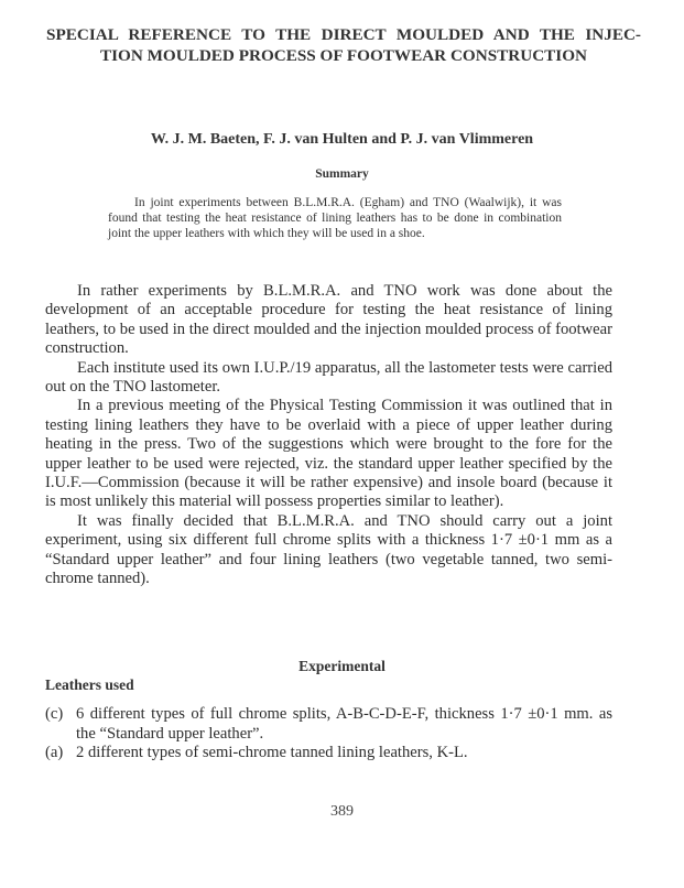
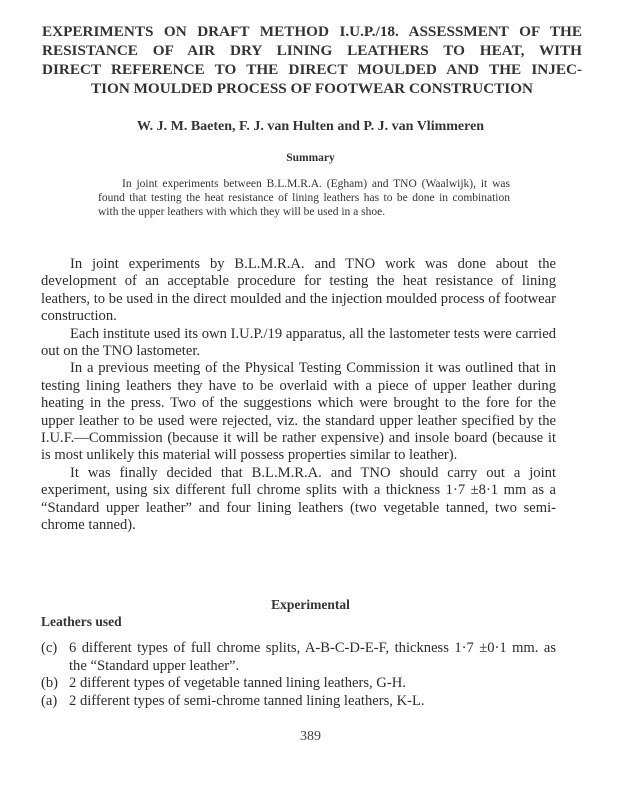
+ EXPERIMENTS ON DRAFT METHOD I.U.P./18. ASSESSMENT OF THE
+ RESISTANCE OF AIR DRY LINING LEATHERS TO HEAT, WITH
- SPECIAL REFERENCE TO THE DIRECT MOULDED AND THE INJEC-
+ DIRECT REFERENCE TO THE DIRECT MOULDED AND THE INJEC-
  TION MOULDED PROCESS OF FOOTWEAR CONSTRUCTION
  W. J. M. Baeten, F. J. van Hulten and P. J. van Vlimmeren
  Summary
- In joint experiments between B.L.M.R.A. (Egham) and TNO (Waalwijk), it was found that testing the heat resistance of lining leathers has to be done in combination joint the upper leathers with which they will be used in a shoe.
+ In joint experiments between B.L.M.R.A. (Egham) and TNO (Waalwijk), it was found that testing the heat resistance of lining leathers has to be done in combination with the upper leathers with which they will be used in a shoe.
- In rather experiments by B.L.M.R.A. and TNO work was done about the development of an acceptable procedure for testing the heat resistance of lining leathers, to be used in the direct moulded and the injection moulded process of footwear construction.
+ In joint experiments by B.L.M.R.A. and TNO work was done about the development of an acceptable procedure for testing the heat resistance of lining leathers, to be used in the direct moulded and the injection moulded process of footwear construction.
  Each institute used its own I.U.P./19 apparatus, all the lastometer tests were carried out on the TNO lastometer.
  In a previous meeting of the Physical Testing Commission it was outlined that in testing lining leathers they have to be overlaid with a piece of upper leather during heating in the press. Two of the suggestions which were brought to the fore for the upper leather to be used were rejected, viz. the standard upper leather specified by the I.U.F.—Commission (because it will be rather expensive) and insole board (because it is most unlikely this material will possess properties similar to leather).
- It was finally decided that B.L.M.R.A. and TNO should carry out a joint experiment, using six different full chrome splits with a thickness 1·7 ±0·1 mm as a “Standard upper leather” and four lining leathers (two vegetable tanned, two semi-chrome tanned).
+ It was finally decided that B.L.M.R.A. and TNO should carry out a joint experiment, using six different full chrome splits with a thickness 1·7 ±8·1 mm as a “Standard upper leather” and four lining leathers (two vegetable tanned, two semi-chrome tanned).
  Experimental
  Leathers used
  (c)
  6 different types of full chrome splits, A-B-C-D-E-F, thickness 1·7 ±0·1 mm. as the “Standard upper leather”.
+ (b)
+ 2 different types of vegetable tanned lining leathers, G-H.
  (a)
  2 different types of semi-chrome tanned lining leathers, K-L.
  389
